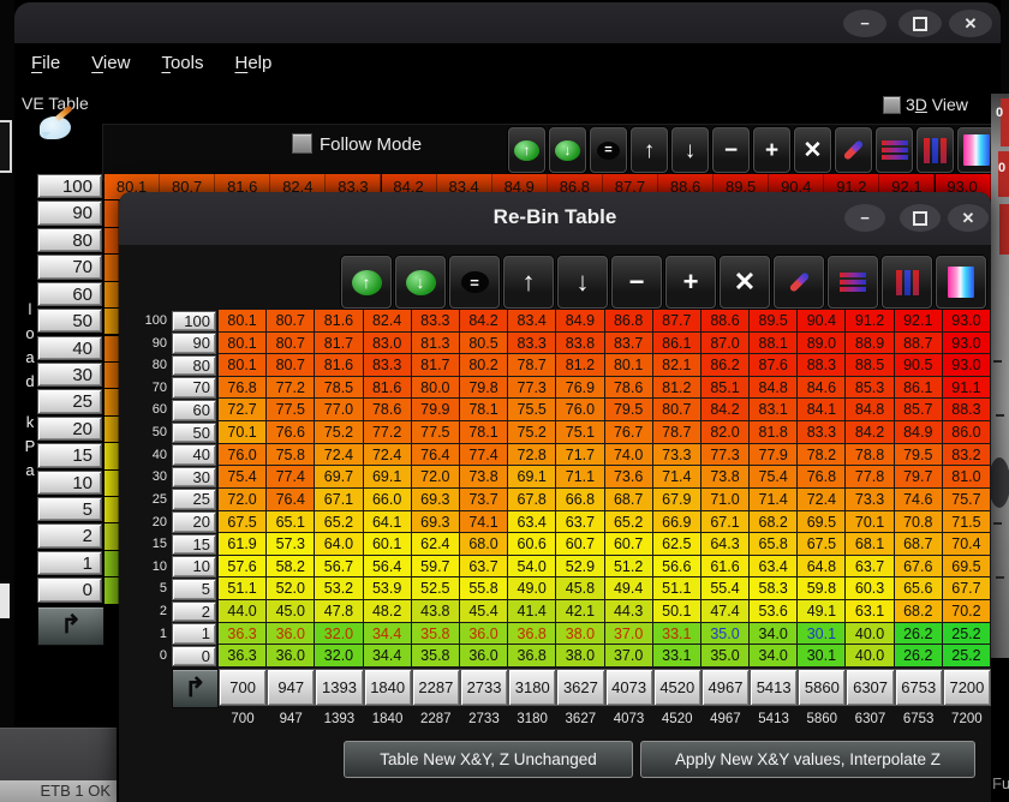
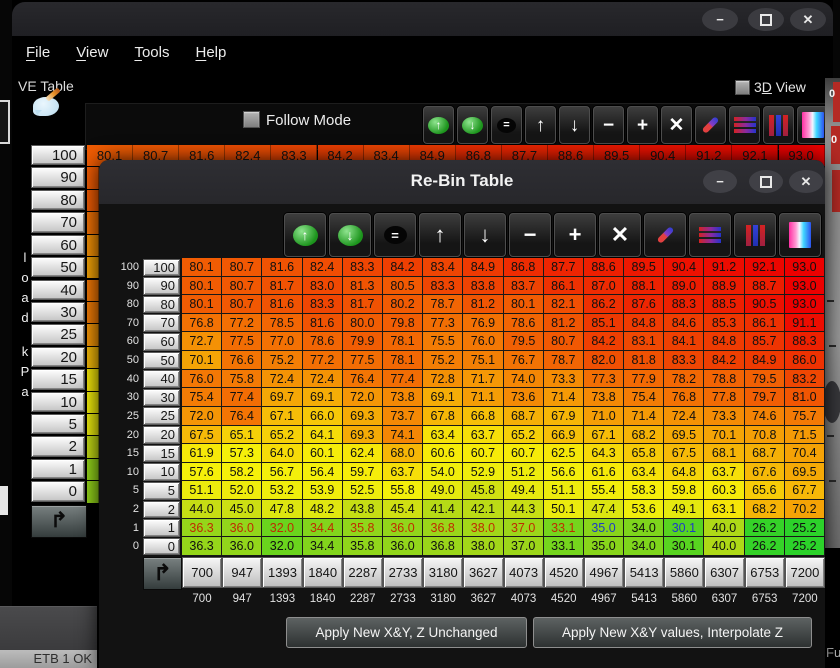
  −
  ✕
  File
  View
  Tools
  Help
  VE Table
  3D View
  Follow Mode
  ↑
  ↓
  =
  ↑
  ↓
  −
  +
  ✕
  100
  90
  80
  70
  60
  50
  40
  30
  25
  20
  15
  10
  5
  2
  1
  0
  ↱
  l
  o
  a
  d
  k
  P
  a
  80.1
  80.7
  81.6
  82.4
  83.3
  84.2
  83.4
  84.9
  86.8
  87.7
  88.6
  89.5
  90.4
  91.2
  92.1
  93.0
  0
  0
  Fu
  ETB 1 OK
  Re-Bin Table
  −
  ✕
  ↑
  ↓
  =
  ↑
  ↓
  −
  +
  ✕
  100
  90
  80
  70
  60
  50
  40
  30
  25
  20
  15
  10
  5
  2
  1
  0
  100
  90
  80
  70
  60
  50
  40
  30
  25
  20
  15
  10
  5
  2
  1
  0
  80.1
  80.7
  81.6
  82.4
  83.3
  84.2
  83.4
  84.9
  86.8
  87.7
  88.6
  89.5
  90.4
  91.2
  92.1
  93.0
  80.1
  80.7
  81.7
  83.0
  81.3
  80.5
  83.3
  83.8
  83.7
  86.1
  87.0
  88.1
  89.0
  88.9
  88.7
  93.0
  80.1
  80.7
  81.6
  83.3
  81.7
  80.2
  78.7
  81.2
  80.1
  82.1
  86.2
  87.6
  88.3
  88.5
  90.5
  93.0
  76.8
  77.2
  78.5
  81.6
  80.0
  79.8
  77.3
  76.9
  78.6
  81.2
  85.1
  84.8
  84.6
  85.3
  86.1
  91.1
  72.7
  77.5
  77.0
  78.6
  79.9
  78.1
  75.5
  76.0
  79.5
  80.7
  84.2
  83.1
  84.1
  84.8
  85.7
  88.3
  70.1
  76.6
  75.2
  77.2
  77.5
  78.1
  75.2
  75.1
  76.7
  78.7
  82.0
  81.8
  83.3
  84.2
  84.9
  86.0
  76.0
  75.8
  72.4
  72.4
  76.4
  77.4
  72.8
  71.7
  74.0
  73.3
  77.3
  77.9
  78.2
  78.8
  79.5
  83.2
  75.4
  77.4
  69.7
  69.1
  72.0
  73.8
  69.1
  71.1
  73.6
  71.4
  73.8
  75.4
  76.8
  77.8
  79.7
  81.0
  72.0
  76.4
  67.1
  66.0
  69.3
  73.7
  67.8
  66.8
  68.7
  67.9
  71.0
  71.4
  72.4
  73.3
  74.6
  75.7
  67.5
  65.1
  65.2
  64.1
  69.3
  74.1
  63.4
  63.7
  65.2
  66.9
  67.1
  68.2
  69.5
  70.1
  70.8
  71.5
  61.9
  57.3
  64.0
  60.1
  62.4
  68.0
  60.6
  60.7
  60.7
  62.5
  64.3
  65.8
  67.5
  68.1
  68.7
  70.4
  57.6
  58.2
  56.7
  56.4
  59.7
  63.7
  54.0
  52.9
  51.2
  56.6
  61.6
  63.4
  64.8
  63.7
  67.6
  69.5
  51.1
  52.0
  53.2
  53.9
  52.5
  55.8
  49.0
  45.8
  49.4
  51.1
  55.4
  58.3
  59.8
  60.3
  65.6
  67.7
  44.0
  45.0
  47.8
  48.2
  43.8
  45.4
  41.4
  42.1
  44.3
  50.1
  47.4
  53.6
  49.1
  63.1
  68.2
  70.2
  36.3
  36.0
  32.0
  34.4
  35.8
  36.0
  36.8
  38.0
  37.0
  33.1
  35.0
  34.0
  30.1
  40.0
  26.2
  25.2
  36.3
  36.0
  32.0
  34.4
  35.8
  36.0
  36.8
  38.0
  37.0
  33.1
  35.0
  34.0
  30.1
  40.0
  26.2
  25.2
  ↱
  700
  947
  1393
  1840
  2287
  2733
  3180
  3627
  4073
  4520
  4967
  5413
  5860
  6307
  6753
  7200
  700
  947
  1393
  1840
  2287
  2733
  3180
  3627
  4073
  4520
  4967
  5413
  5860
  6307
  6753
  7200
- Table New X&Y, Z Unchanged
+ Apply New X&Y, Z Unchanged
  Apply New X&Y values, Interpolate Z
